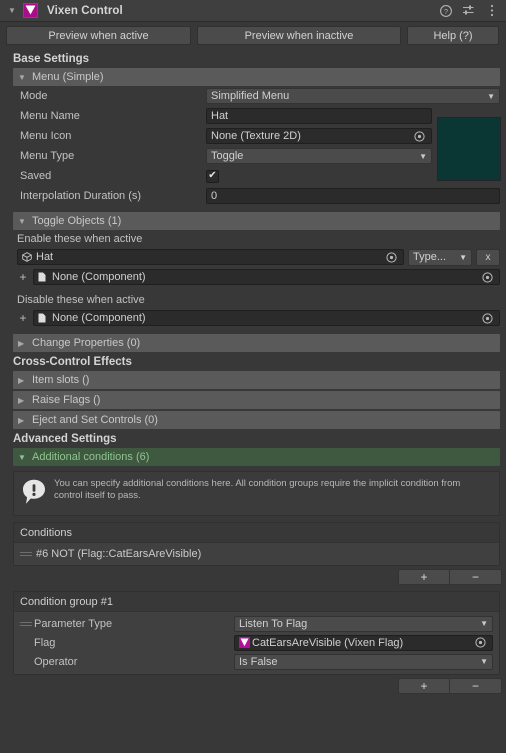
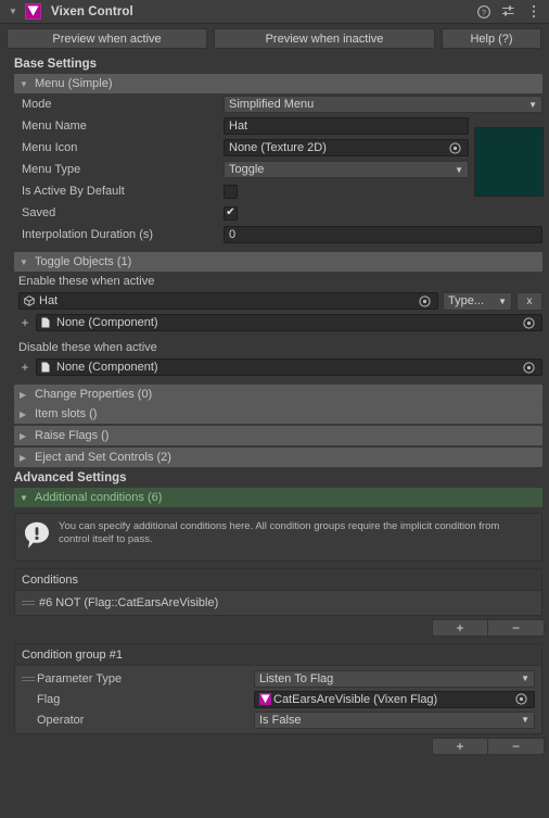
  ▼
  Vixen Control
  ?
  Preview when active
  Preview when inactive
  Help (?)
  Base Settings
  ▼
  Menu (Simple)
  Mode
  Simplified Menu
  ▼
  Menu Name
  Hat
  Menu Icon
  None (Texture 2D)
  Menu Type
  Toggle
  ▼
+ Is Active By Default
  Saved
  ✔
  Interpolation Duration (s)
  0
  ▼
  Toggle Objects (1)
  Enable these when active
  Hat
  Type...
  ▼
  x
  +
  None (Component)
  Disable these when active
  +
  None (Component)
  ▶
  Change Properties (0)
- Cross-Control Effects
  ▶
  Item slots ()
  ▶
  Raise Flags ()
  ▶
- Eject and Set Controls (0)
+ Eject and Set Controls (2)
  Advanced Settings
  ▼
  Additional conditions (6)
  You can specify additional conditions here. All condition groups require the implicit condition from control itself to pass.
  Conditions
  #6 NOT (Flag::CatEarsAreVisible)
  +
  −
  Condition group #1
  Parameter Type
  Listen To Flag
  ▼
  Flag
  CatEarsAreVisible (Vixen Flag)
  Operator
  Is False
  ▼
  +
  −
